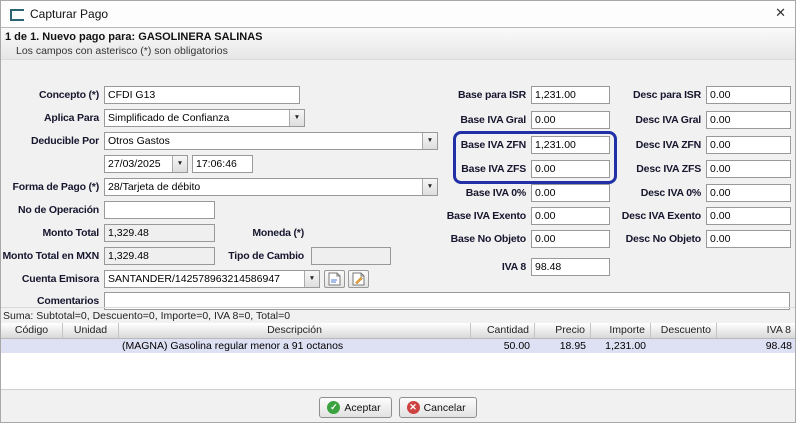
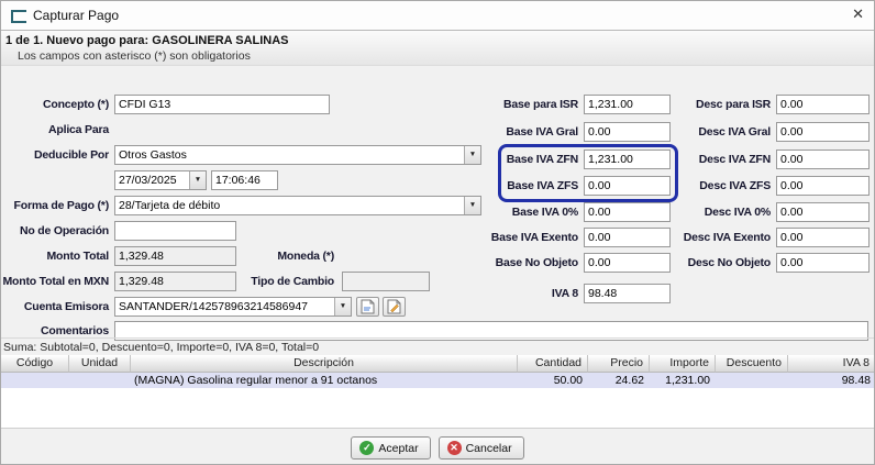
  Capturar Pago
  ✕
  1 de 1. Nuevo pago para: GASOLINERA SALINAS
  Los campos con asterisco (*) son obligatorios
  Concepto (*)
  CFDI G13
  Aplica Para
- Simplificado de Confianza
  Deducible Por
  Otros Gastos
  27/03/2025
  17:06:46
  Forma de Pago (*)
  28/Tarjeta de débito
  No de Operación
  Monto Total
  1,329.48
  Moneda (*)
  Monto Total en MXN
  1,329.48
  Tipo de Cambio
  Cuenta Emisora
  SANTANDER/142578963214586947
  Comentarios
  Base para ISR
  1,231.00
  Base IVA Gral
  0.00
  Base IVA ZFN
  1,231.00
  Base IVA ZFS
  0.00
  Base IVA 0%
  0.00
  Base IVA Exento
  0.00
  Base No Objeto
  0.00
  IVA 8
  98.48
  Desc para ISR
  0.00
  Desc IVA Gral
  0.00
  Desc IVA ZFN
  0.00
  Desc IVA ZFS
  0.00
  Desc IVA 0%
  0.00
  Desc IVA Exento
  0.00
  Desc No Objeto
  0.00
  Suma: Subtotal=0, Descuento=0, Importe=0, IVA 8=0, Total=0
  Código
  Unidad
  Descripción
  Cantidad
  Precio
  Importe
  Descuento
  IVA 8
  (MAGNA) Gasolina regular menor a 91 octanos
  50.00
- 18.95
+ 24.62
  1,231.00
  98.48
  ✓
  Aceptar
  ✕
  Cancelar
